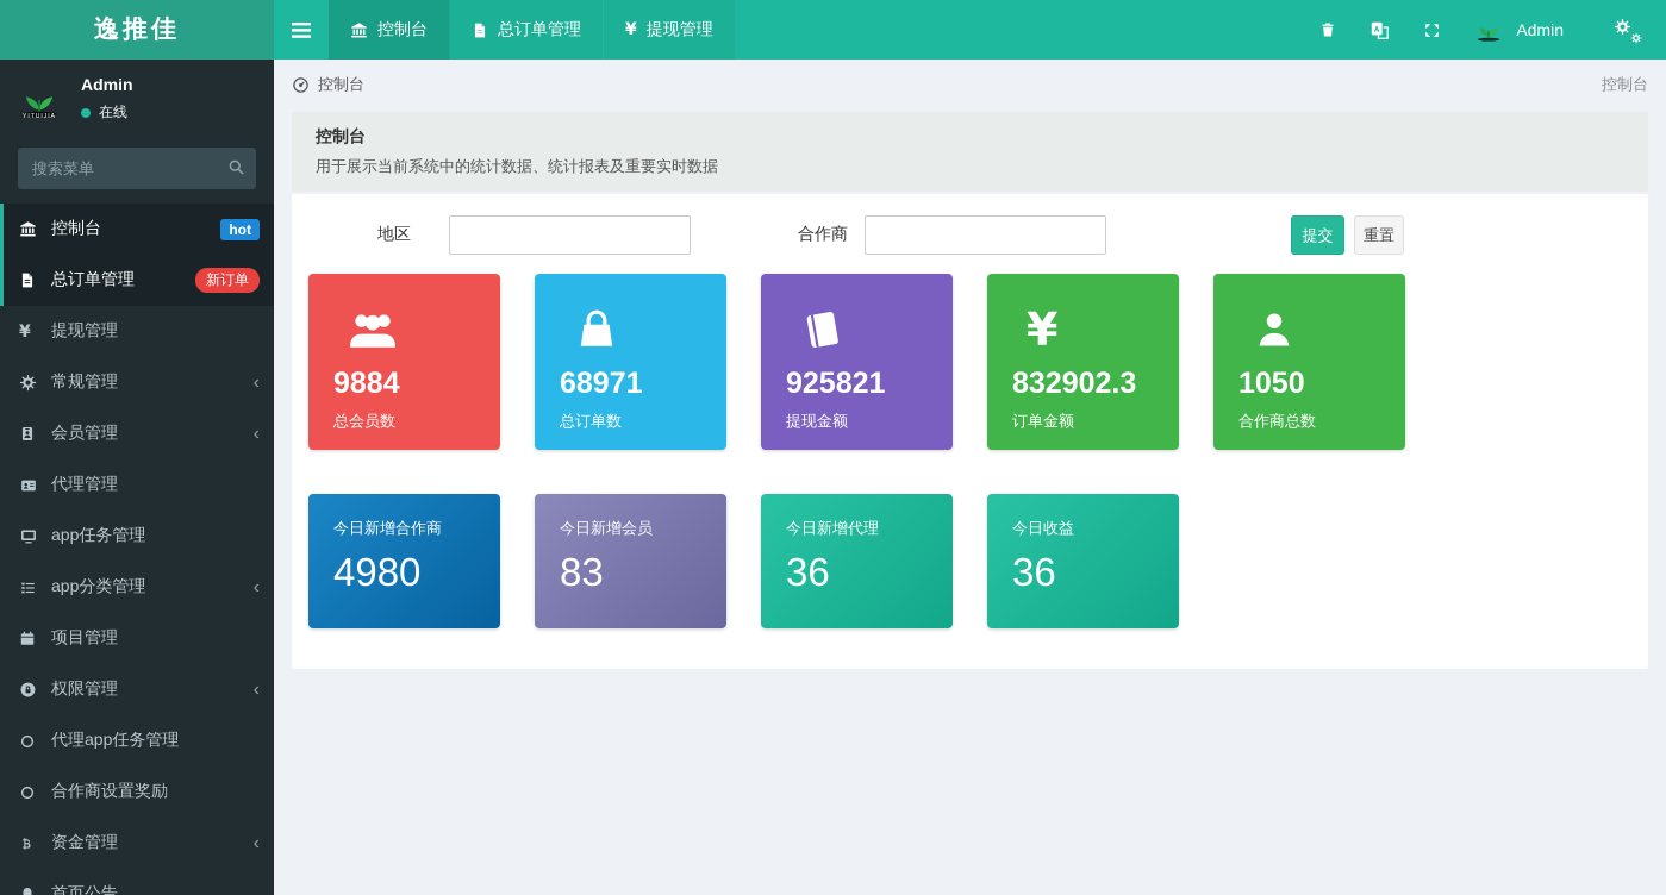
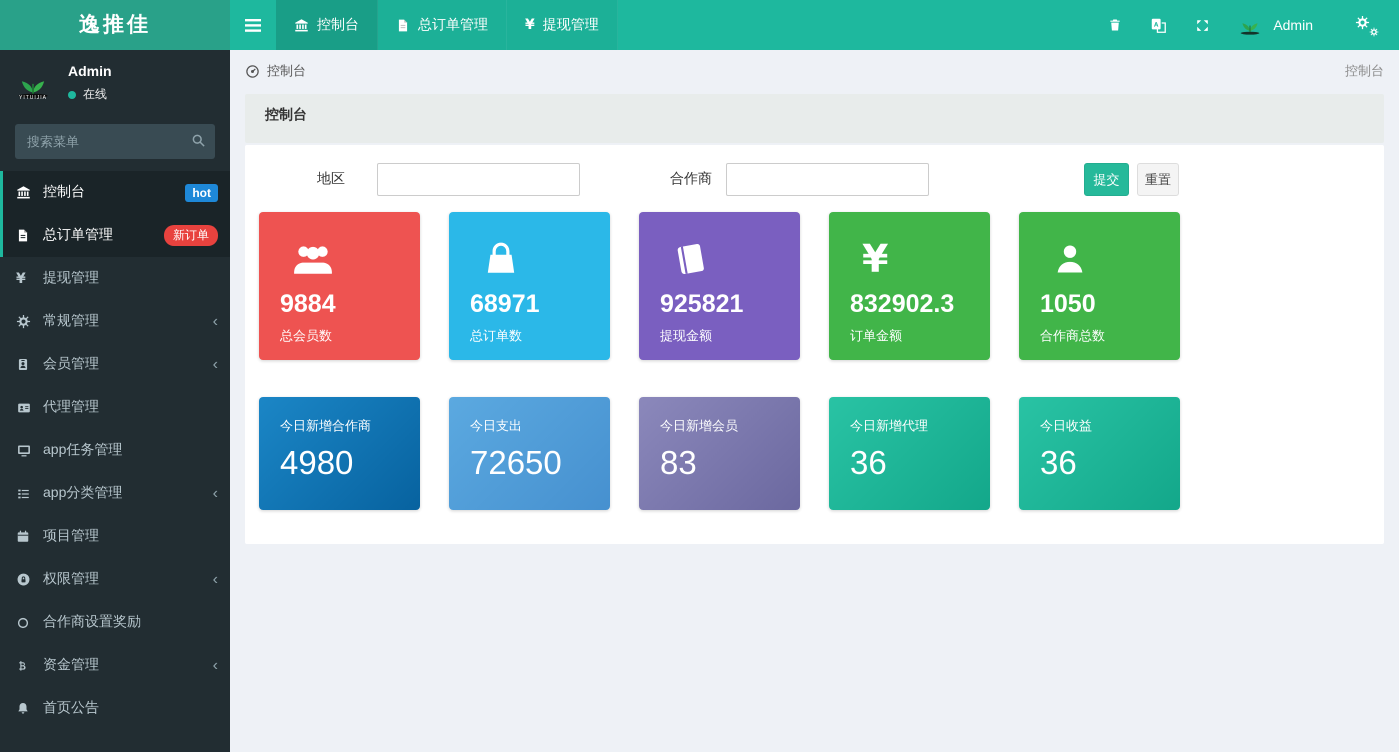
  逸推佳
  控制台
  总订单管理
  ¥
  提现管理
  Admin
  Admin
  在线
  搜索菜单
  控制台
  hot
  总订单管理
  新订单
  ¥
  提现管理
  常规管理
  ‹
  会员管理
  ‹
  代理管理
  app任务管理
  app分类管理
  ‹
  项目管理
  权限管理
  ‹
- 代理app任务管理
  合作商设置奖励
  资金管理
  ‹
  首页公告
  控制台
  控制台
  控制台
- 用于展示当前系统中的统计数据、统计报表及重要实时数据
  地区
  合作商
  提交
  重置
  9884
  总会员数
  68971
  总订单数
  925821
  提现金额
  ¥
  832902.3
  订单金额
  1050
  合作商总数
  今日新增合作商
  4980
+ 今日支出
+ 72650
  今日新增会员
  83
  今日新增代理
  36
  今日收益
  36
